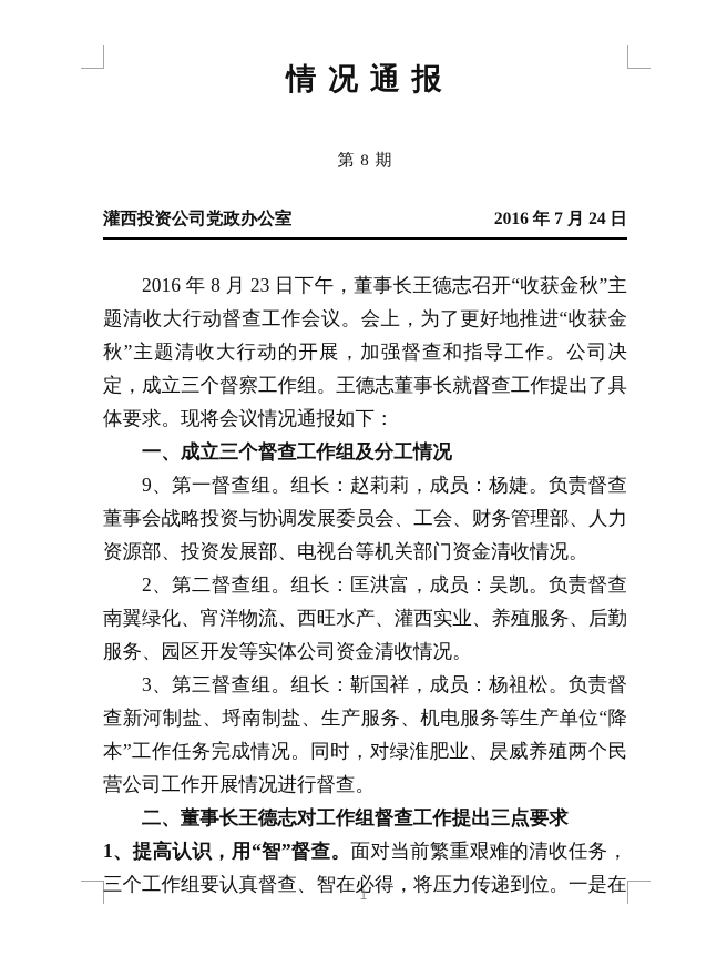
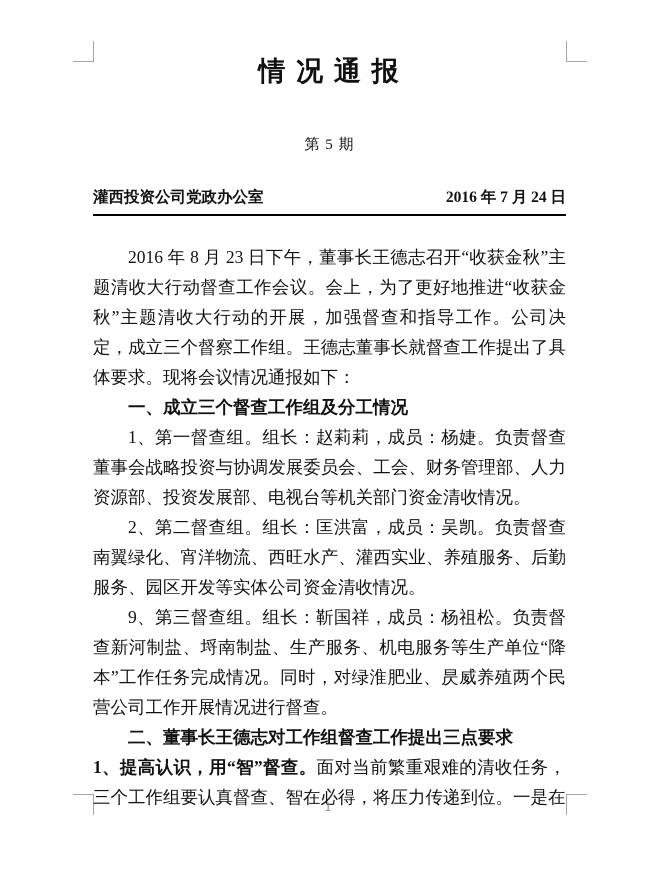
  情 况 通 报
- 第 8 期
+ 第 5 期
  灌西投资公司党政办公室
  2016 年 7 月 24 日
  2016 年 8 月 23 日下午，董事长王德志召开“收获金秋”主题清收大行动督查工作会议。会上，为了更好地推进“收获金秋”主题清收大行动的开展，加强督查和指导工作。公司决定，成立三个督察工作组。王德志董事长就督查工作提出了具体要求。现将会议情况通报如下：
  一、成立三个督查工作组及分工情况
- 9、第一督查组。组长：赵莉莉，成员：杨婕。负责督查董事会战略投资与协调发展委员会、工会、财务管理部、人力资源部、投资发展部、电视台等机关部门资金清收情况。
+ 1、第一督查组。组长：赵莉莉，成员：杨婕。负责督查董事会战略投资与协调发展委员会、工会、财务管理部、人力资源部、投资发展部、电视台等机关部门资金清收情况。
  2、第二督查组。组长：匡洪富，成员：吴凯。负责督查南翼绿化、宵洋物流、西旺水产、灌西实业、养殖服务、后勤服务、园区开发等实体公司资金清收情况。
- 3、第三督查组。组长：靳国祥，成员：杨祖松。负责督查新河制盐、埒南制盐、生产服务、机电服务等生产单位“降本”工作任务完成情况。同时，对绿淮肥业、昃威养殖两个民营公司工作开展情况进行督查。
+ 9、第三督查组。组长：靳国祥，成员：杨祖松。负责督查新河制盐、埒南制盐、生产服务、机电服务等生产单位“降本”工作任务完成情况。同时，对绿淮肥业、昃威养殖两个民营公司工作开展情况进行督查。
  二、董事长王德志对工作组督查工作提出三点要求
  1、提高认识，用“智”督查。面对当前繁重艰难的清收任务，三个工作组要认真督查、智在必得，将压力传递到位。一是在
  1
